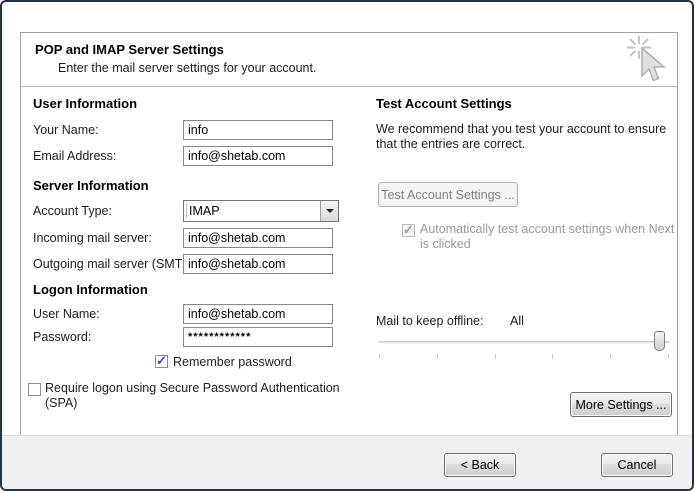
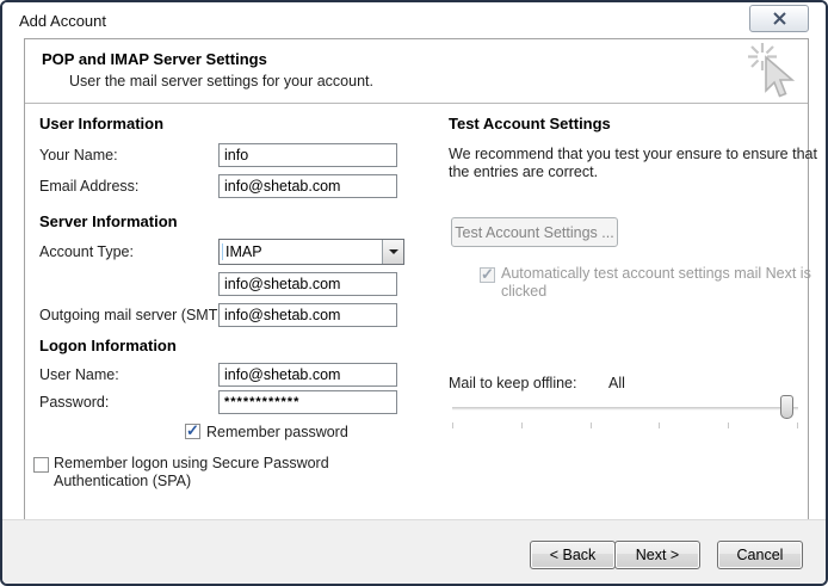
+ Add Account
  POP and IMAP Server Settings
- Enter the mail server settings for your account.
+ User the mail server settings for your account.
  User Information
  Your Name:
  info
  Email Address:
  info@shetab.com
  Server Information
  Account Type:
  IMAP
- Incoming mail server:
  info@shetab.com
  Outgoing mail server (SMT
  info@shetab.com
  Logon Information
  User Name:
  info@shetab.com
  Password:
  ************
  ✓
  Remember password
- Require logon using Secure Password Authentication (SPA)
+ Remember logon using Secure Password Authentication (SPA)
  Test Account Settings
- We recommend that you test your account to ensure that the entries are correct.
+ We recommend that you test your ensure to ensure that the entries are correct.
  Test Account Settings ...
  ✓
- Automatically test account settings when Next is clicked
+ Automatically test account settings mail Next is clicked
  Mail to keep offline:
  All
- More Settings ...
  < Back
+ Next >
  Cancel
